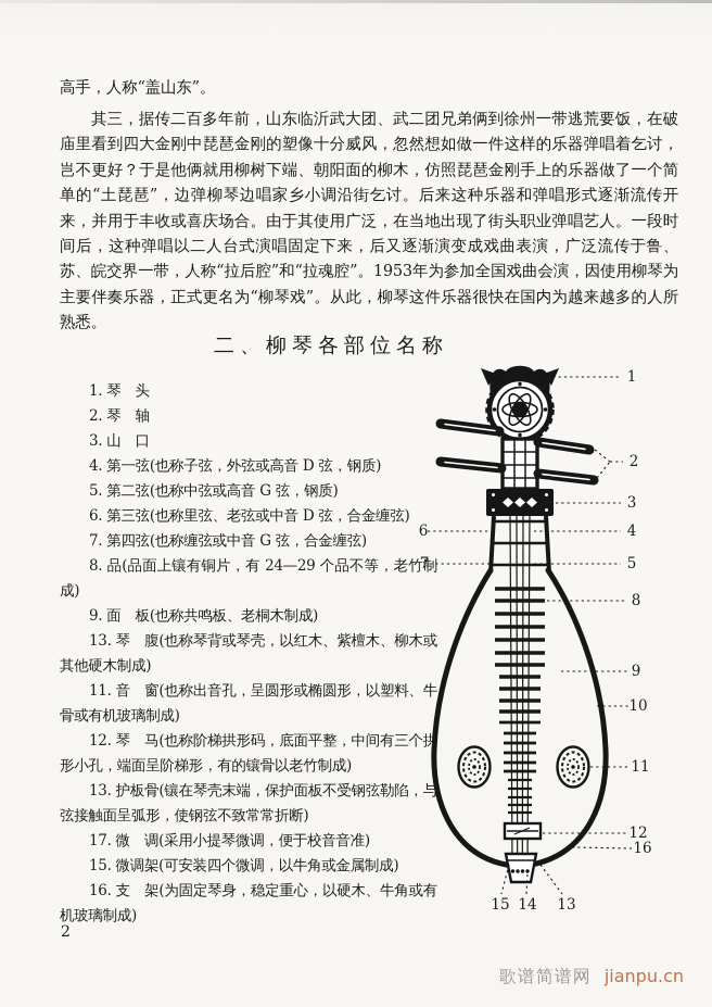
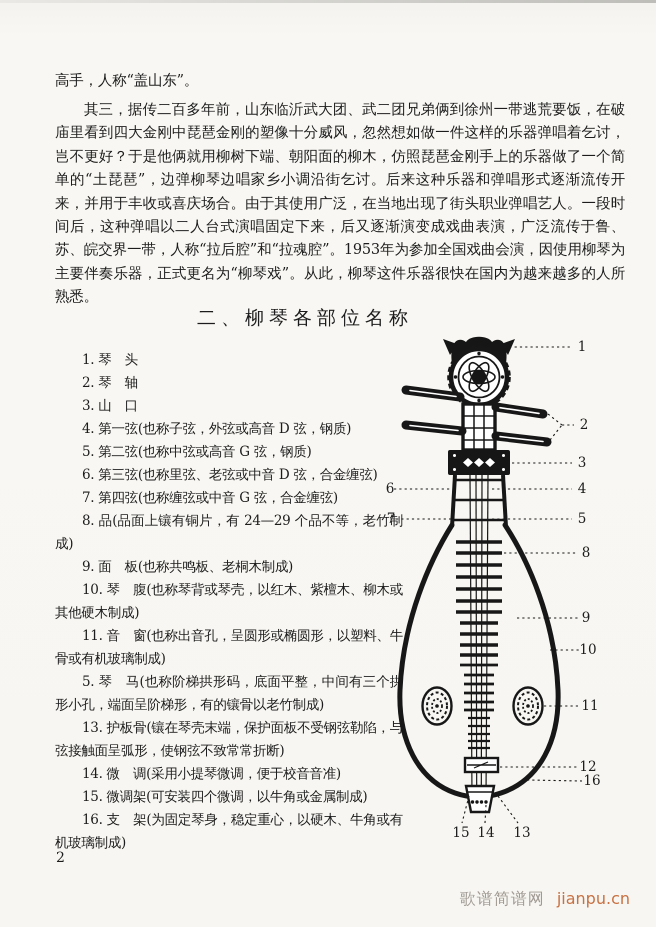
  高手，人称“盖山东”。
  其三，据传二百多年前，山东临沂武大团、武二团兄弟俩到徐州一带逃荒要饭，在破庙里看到四大金刚中琵琶金刚的塑像十分威风，忽然想如做一件这样的乐器弹唱着乞讨，岂不更好？于是他俩就用柳树下端、朝阳面的柳木，仿照琵琶金刚手上的乐器做了一个简单的“土琵琶”，边弹柳琴边唱家乡小调沿街乞讨。后来这种乐器和弹唱形式逐渐流传开来，并用于丰收或喜庆场合。由于其使用广泛，在当地出现了街头职业弹唱艺人。一段时间后，这种弹唱以二人台式演唱固定下来，后又逐渐演变成戏曲表演，广泛流传于鲁、苏、皖交界一带，人称“拉后腔”和“拉魂腔”。1953年为参加全国戏曲会演，因使用柳琴为主要伴奏乐器，正式更名为“柳琴戏”。从此，柳琴这件乐器很快在国内为越来越多的人所熟悉。
  二、柳琴各部位名称
  1. 琴 头
  2. 琴 轴
  3. 山 口
  4. 第一弦(也称子弦，外弦或高音 D 弦，钢质)
  5. 第二弦(也称中弦或高音 G 弦，钢质)
  6. 第三弦(也称里弦、老弦或中音 D 弦，合金缠弦)
  7. 第四弦(也称缠弦或中音 G 弦，合金缠弦)
  8. 品(品面上镶有铜片，有 24—29 个品不等，老竹制成)
  9. 面 板(也称共鸣板、老桐木制成)
- 13. 琴 腹(也称琴背或琴壳，以红木、紫檀木、柳木或其他硬木制成)
+ 10. 琴 腹(也称琴背或琴壳，以红木、紫檀木、柳木或其他硬木制成)
  11. 音 窗(也称出音孔，呈圆形或椭圆形，以塑料、牛骨或有机玻璃制成)
- 12. 琴 马(也称阶梯拱形码，底面平整，中间有三个拱形小孔，端面呈阶梯形，有的镶骨以老竹制成)
+ 5. 琴 马(也称阶梯拱形码，底面平整，中间有三个拱形小孔，端面呈阶梯形，有的镶骨以老竹制成)
  13. 护板骨(镶在琴壳末端，保护面板不受钢弦勒陷，与弦接触面呈弧形，使钢弦不致常常折断)
- 17. 微 调(采用小提琴微调，便于校音音准)
+ 14. 微 调(采用小提琴微调，便于校音音准)
  15. 微调架(可安装四个微调，以牛角或金属制成)
  16. 支 架(为固定琴身，稳定重心，以硬木、牛角或有机玻璃制成)
  1
  2
  3
  4
  5
  6
  7
  8
  9
  10
  11
  12
  13
  14
  15
  16
  2
  歌谱简谱网 jianpu.cn
